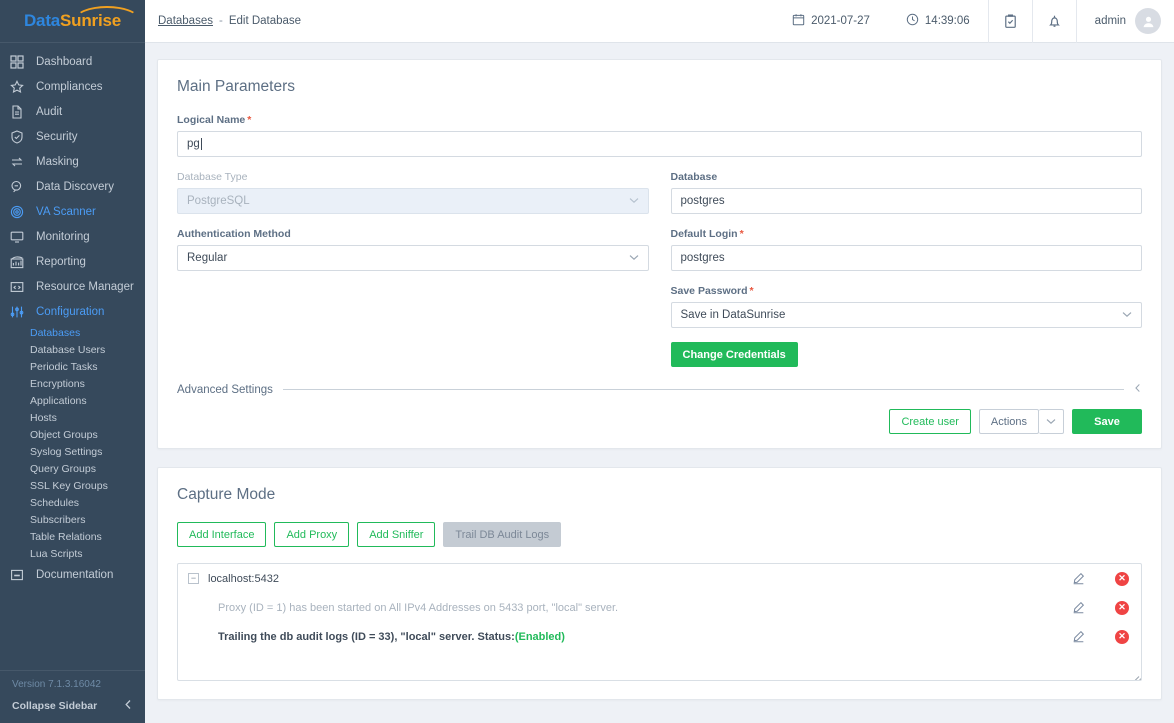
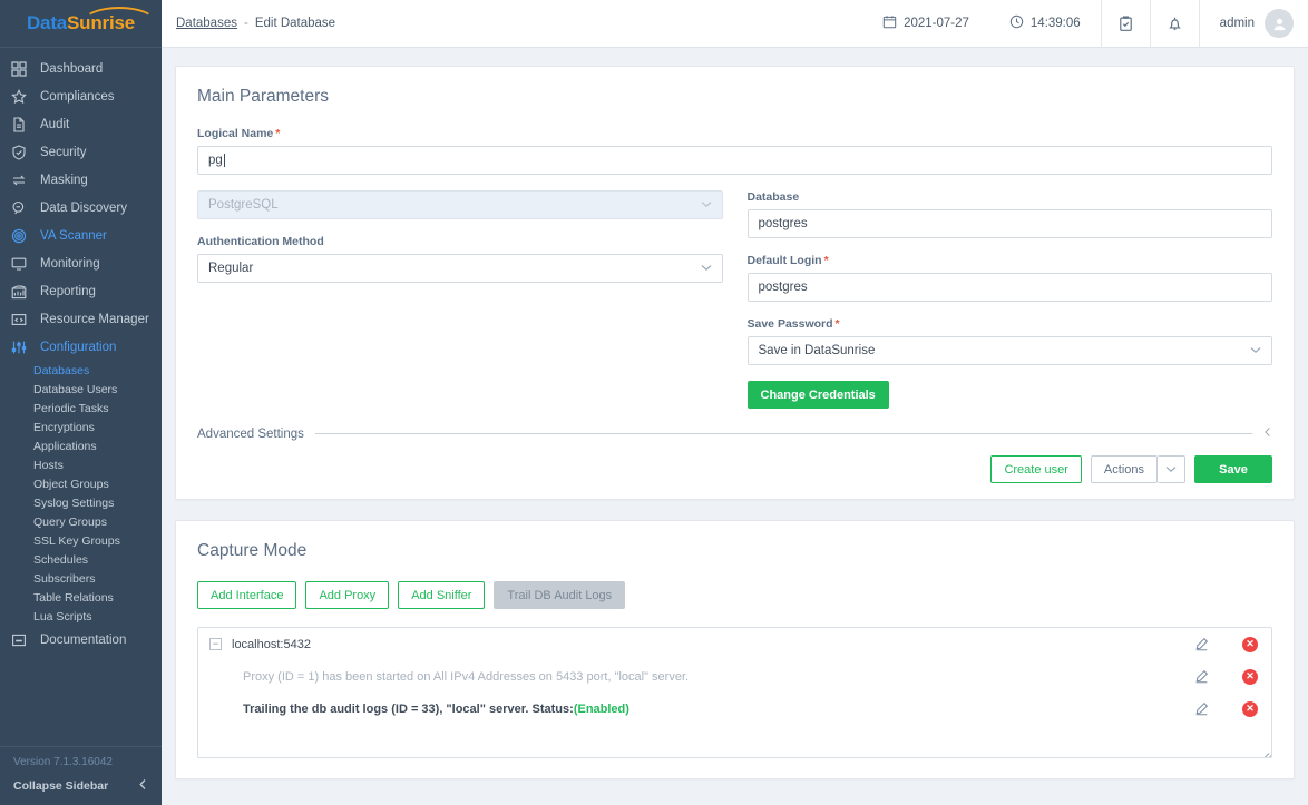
  DataSunrise
  Dashboard
  Compliances
  Audit
  Security
  Masking
  Data Discovery
  VA Scanner
  Monitoring
  Reporting
  Resource Manager
  Configuration
  Databases
  Database Users
  Periodic Tasks
  Encryptions
  Applications
  Hosts
  Object Groups
  Syslog Settings
  Query Groups
  SSL Key Groups
  Schedules
  Subscribers
  Table Relations
  Lua Scripts
  Documentation
  Version 7.1.3.16042
  Collapse Sidebar
  Databases
  -
  Edit Database
  2021-07-27
  14:39:06
  admin
  Main Parameters
  Logical Name *
  pg
- Database Type
  PostgreSQL
  Authentication Method
  Regular
  Database
  postgres
  Default Login *
  postgres
  Save Password *
  Save in DataSunrise
  Change Credentials
  Advanced Settings
  Create user
  Actions
  Save
  Capture Mode
  Add Interface
  Add Proxy
  Add Sniffer
  Trail DB Audit Logs
  −
  localhost:5432
  ✕
  Proxy (ID = 1) has been started on All IPv4 Addresses on 5433 port, "local" server.
  ✕
  Trailing the db audit logs (ID = 33), "local" server. Status:
  (Enabled)
  ✕
